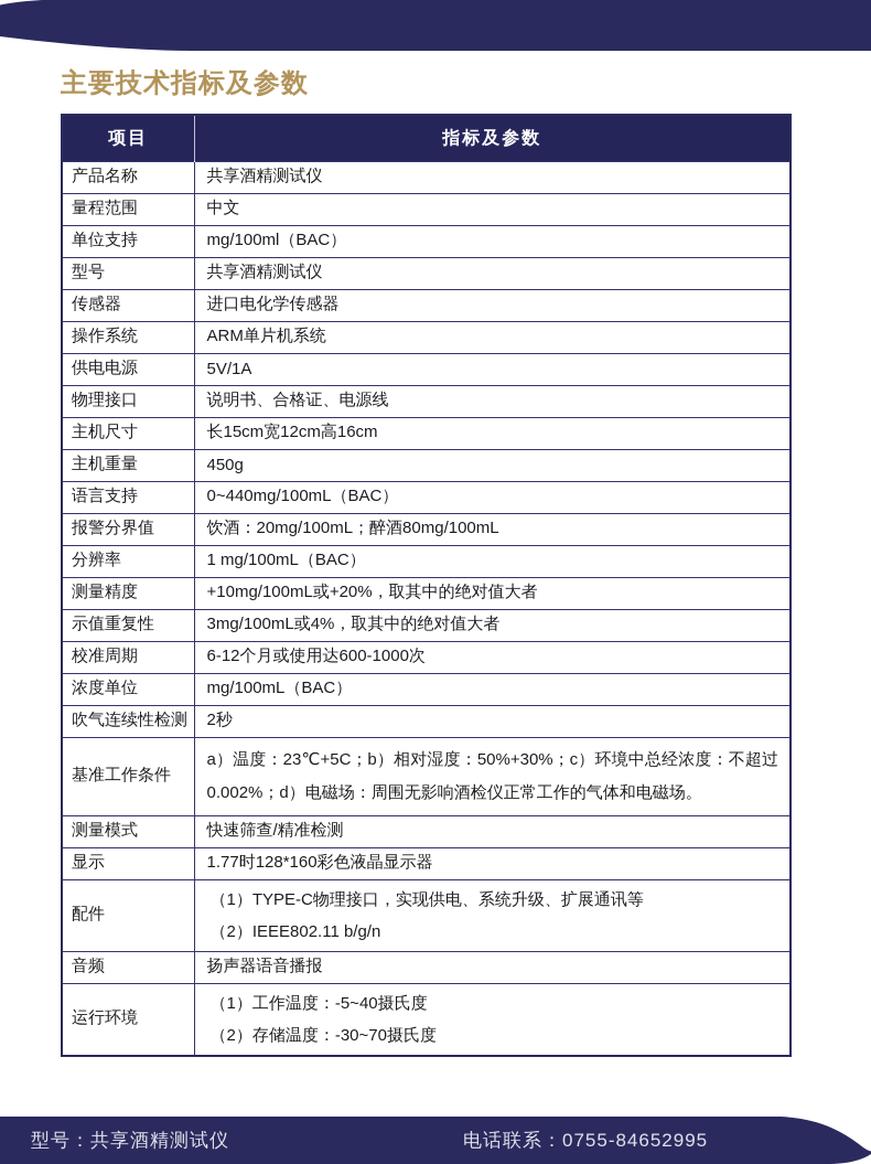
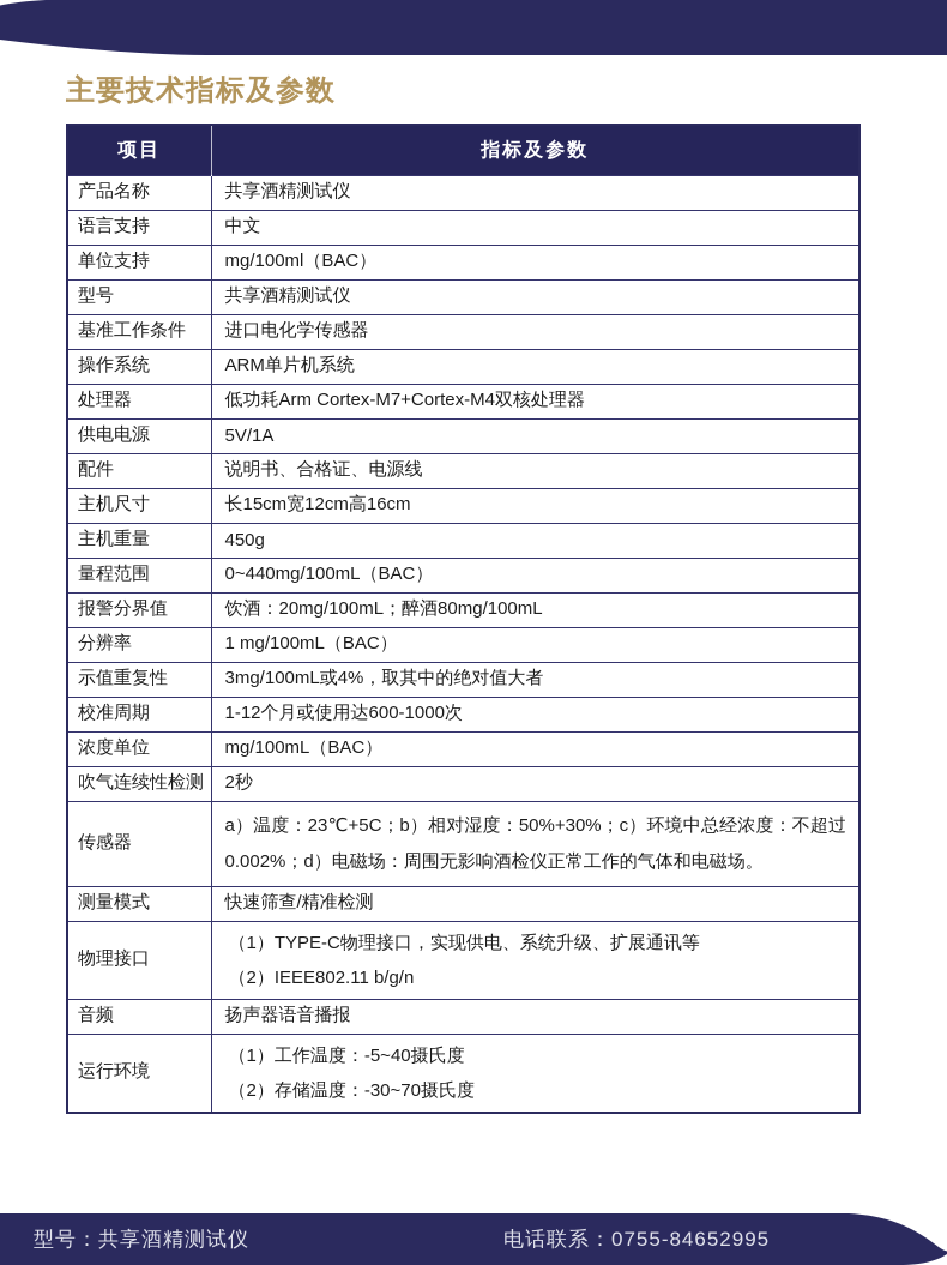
  主要技术指标及参数
  项目	指标及参数
  产品名称	共享酒精测试仪
- 量程范围	中文
+ 语言支持	中文
  单位支持	mg/100ml（BAC）
  型号	共享酒精测试仪
- 传感器	进口电化学传感器
+ 基准工作条件	进口电化学传感器
  操作系统	ARM单片机系统
+ 处理器	低功耗Arm Cortex-M7+Cortex-M4双核处理器
  供电电源	5V/1A
- 物理接口	说明书、合格证、电源线
+ 配件	说明书、合格证、电源线
  主机尺寸	长15cm宽12cm高16cm
  主机重量	450g
- 语言支持	0~440mg/100mL（BAC）
+ 量程范围	0~440mg/100mL（BAC）
  报警分界值	饮酒：20mg/100mL；醉酒80mg/100mL
  分辨率	1 mg/100mL（BAC）
- 测量精度	+10mg/100mL或+20%，取其中的绝对值大者
  示值重复性	3mg/100mL或4%，取其中的绝对值大者
- 校准周期	6-12个月或使用达600-1000次
+ 校准周期	1-12个月或使用达600-1000次
  浓度单位	mg/100mL（BAC）
  吹气连续性检测	2秒
- 基准工作条件	a）温度：23℃+5C；b）相对湿度：50%+30%；c）环境中总经浓度：不超过0.002%；d）电磁场：周围无影响酒检仪正常工作的气体和电磁场。
+ 传感器	a）温度：23℃+5C；b）相对湿度：50%+30%；c）环境中总经浓度：不超过0.002%；d）电磁场：周围无影响酒检仪正常工作的气体和电磁场。
  测量模式	快速筛查/精准检测
- 显示	1.77时128*160彩色液晶显示器
- 配件	（1）TYPE-C物理接口，实现供电、系统升级、扩展通讯等（2）IEEE802.11 b/g/n
+ 物理接口	（1）TYPE-C物理接口，实现供电、系统升级、扩展通讯等（2）IEEE802.11 b/g/n
  音频	扬声器语音播报
  运行环境	（1）工作温度：-5~40摄氏度（2）存储温度：-30~70摄氏度
  型号：共享酒精测试仪
  电话联系：0755-84652995
